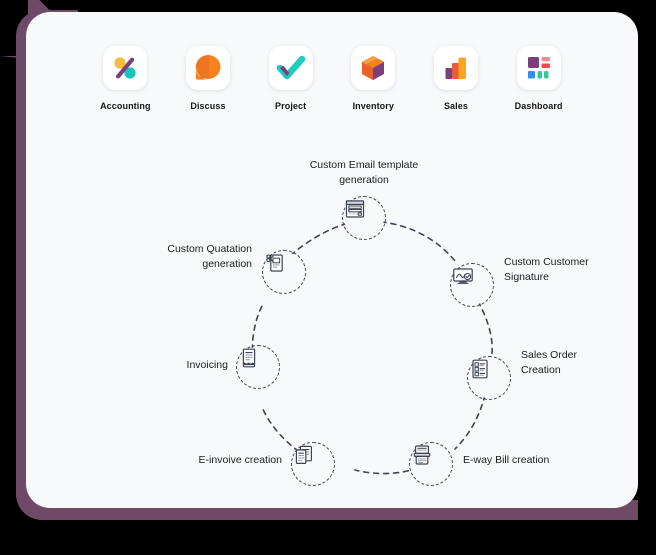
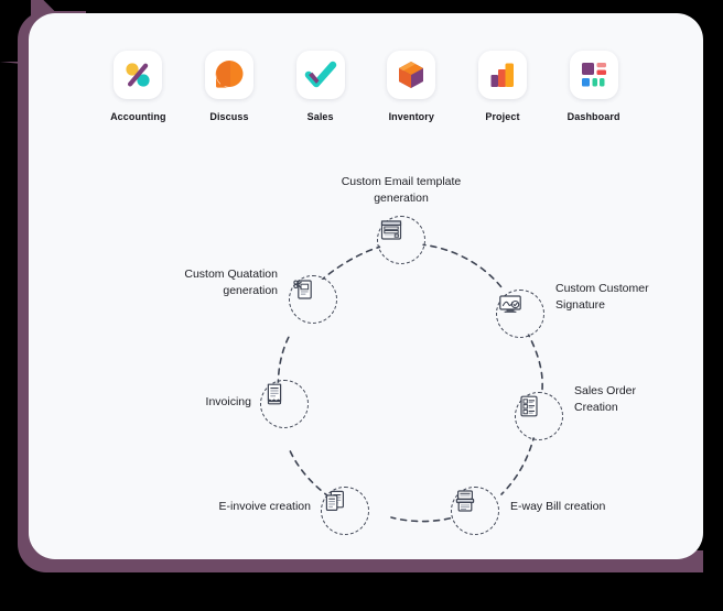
  Accounting
  Discuss
- Project
+ Sales
  Inventory
- Sales
+ Project
  Dashboard
  Custom Email template
  generation
  Custom Customer
  Signature
  Sales Order
  Creation
  E-way Bill creation
  E-invoive creation
  Invoicing
  Custom Quatation
  generation
